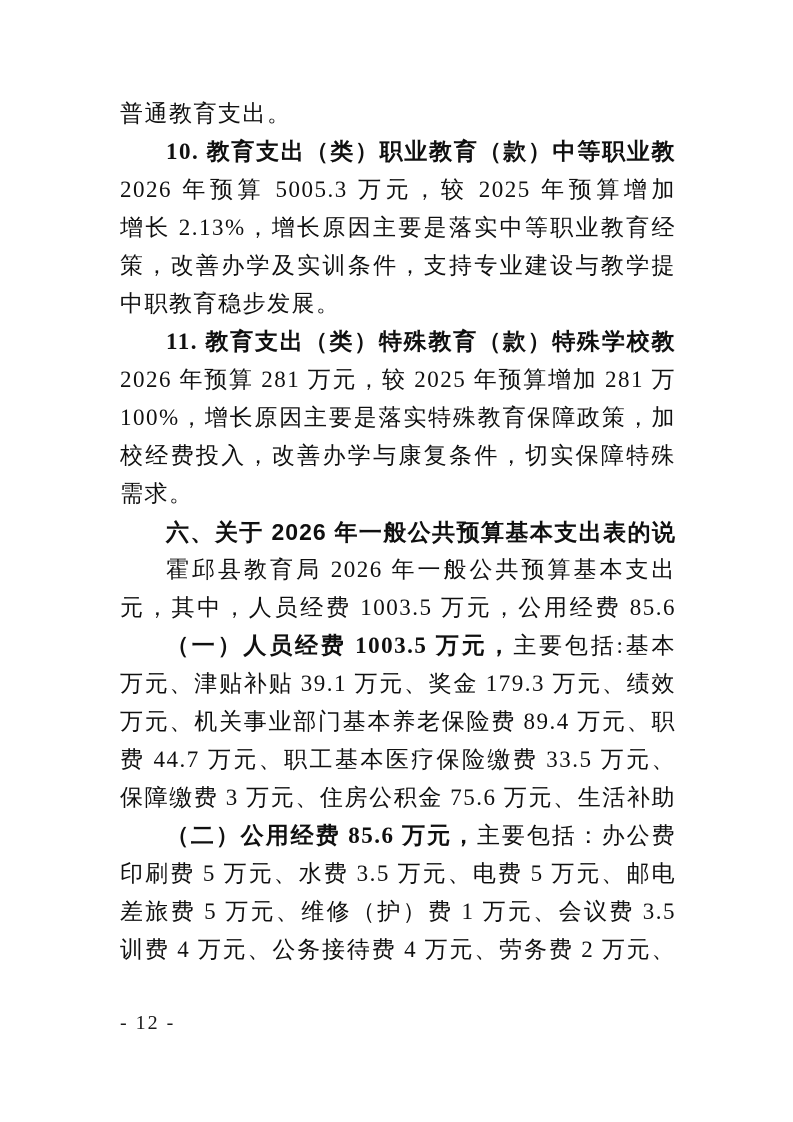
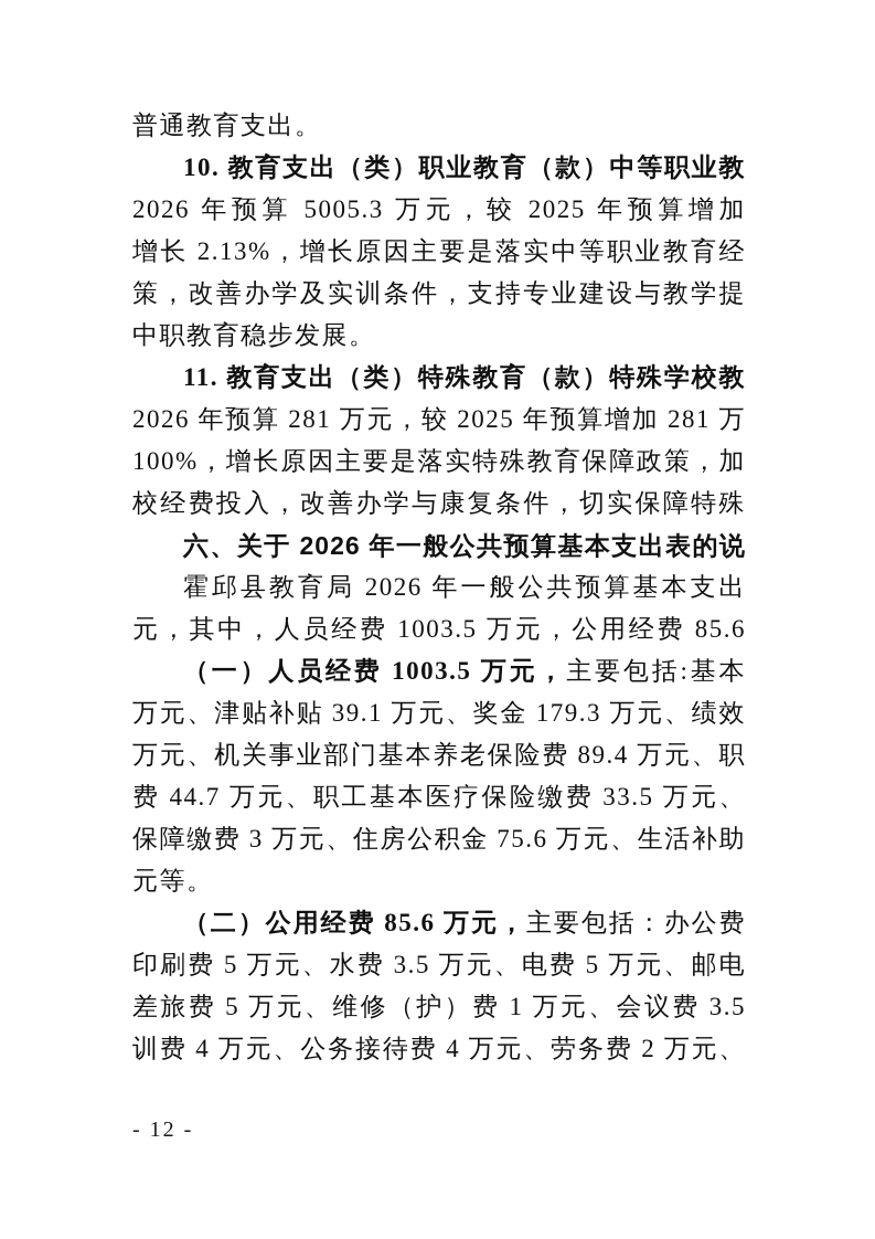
  普通教育支出。
  10. 教育支出（类）职业教育（款）中等职业教
  2026 年预算 5005.3 万元，较 2025 年预算增加
  增长 2.13%，增长原因主要是落实中等职业教育经
  策，改善办学及实训条件，支持专业建设与教学提
  中职教育稳步发展。
  11. 教育支出（类）特殊教育（款）特殊学校教
  2026 年预算 281 万元，较 2025 年预算增加 281 万
  100%，增长原因主要是落实特殊教育保障政策，加
  校经费投入，改善办学与康复条件，切实保障特殊
- 需求。
  六、关于 2026 年一般公共预算基本支出表的说
  霍邱县教育局 2026 年一般公共预算基本支出
  元，其中，人员经费 1003.5 万元，公用经费 85.6
  （一）人员经费 1003.5 万元，主要包括:基本
  万元、津贴补贴 39.1 万元、奖金 179.3 万元、绩效
  万元、机关事业部门基本养老保险费 89.4 万元、职
  费 44.7 万元、职工基本医疗保险缴费 33.5 万元、
  保障缴费 3 万元、住房公积金 75.6 万元、生活补助
+ 元等。
  （二）公用经费 85.6 万元，主要包括：办公费
  印刷费 5 万元、水费 3.5 万元、电费 5 万元、邮电
  差旅费 5 万元、维修（护）费 1 万元、会议费 3.5
  训费 4 万元、公务接待费 4 万元、劳务费 2 万元、
  - 12 -
